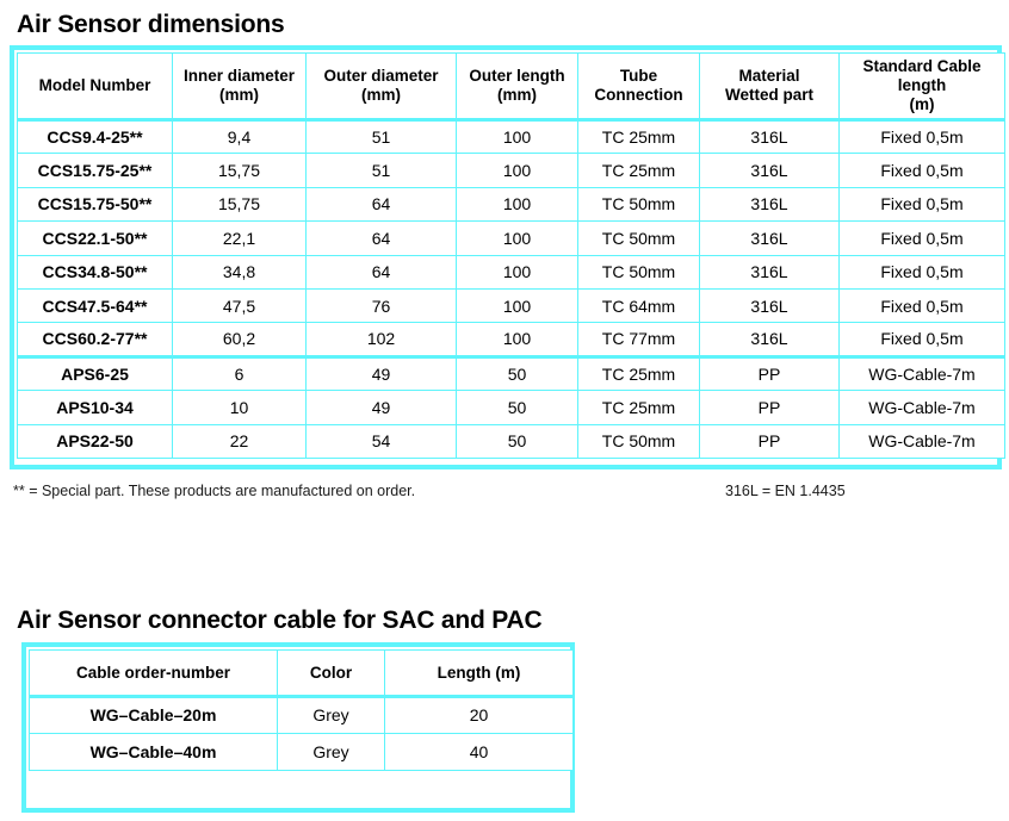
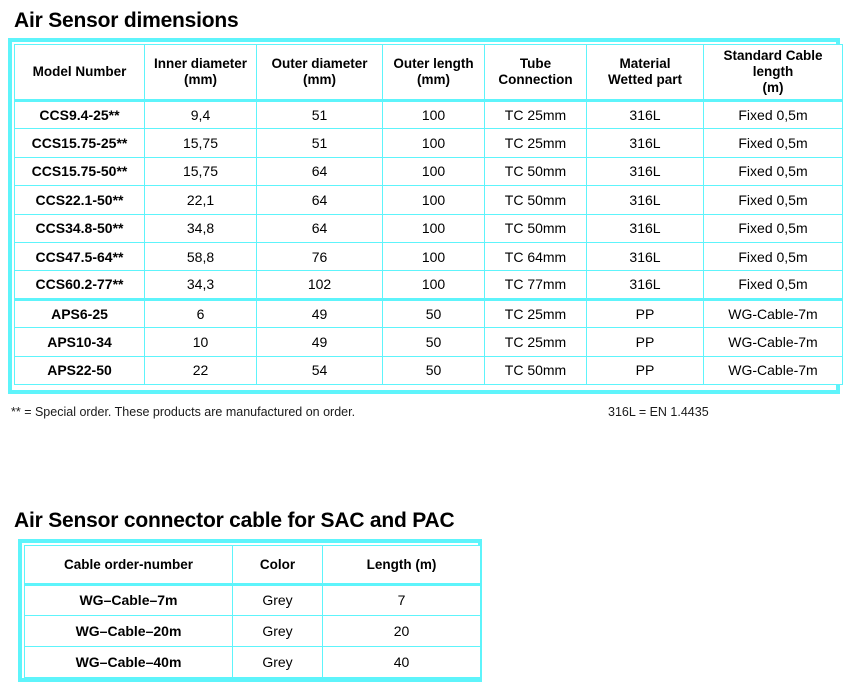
  Air Sensor dimensions
  Model Number	Inner diameter (mm)	Outer diameter (mm)	Outer length (mm)	Tube Connection	Material Wetted part	Standard Cable length (m)
  CCS9.4-25**	9,4	51	100	TC 25mm	316L	Fixed 0,5m
  CCS15.75-25**	15,75	51	100	TC 25mm	316L	Fixed 0,5m
  CCS15.75-50**	15,75	64	100	TC 50mm	316L	Fixed 0,5m
  CCS22.1-50**	22,1	64	100	TC 50mm	316L	Fixed 0,5m
  CCS34.8-50**	34,8	64	100	TC 50mm	316L	Fixed 0,5m
- CCS47.5-64**	47,5	76	100	TC 64mm	316L	Fixed 0,5m
+ CCS47.5-64**	58,8	76	100	TC 64mm	316L	Fixed 0,5m
- CCS60.2-77**	60,2	102	100	TC 77mm	316L	Fixed 0,5m
+ CCS60.2-77**	34,3	102	100	TC 77mm	316L	Fixed 0,5m
  APS6-25	6	49	50	TC 25mm	PP	WG-Cable-7m
  APS10-34	10	49	50	TC 25mm	PP	WG-Cable-7m
  APS22-50	22	54	50	TC 50mm	PP	WG-Cable-7m
- ** = Special part. These products are manufactured on order.
+ ** = Special order. These products are manufactured on order.
  316L = EN 1.4435
  Air Sensor connector cable for SAC and PAC
  Cable order-number	Color	Length (m)
+ WG–Cable–7m	Grey	7
  WG–Cable–20m	Grey	20
  WG–Cable–40m	Grey	40
